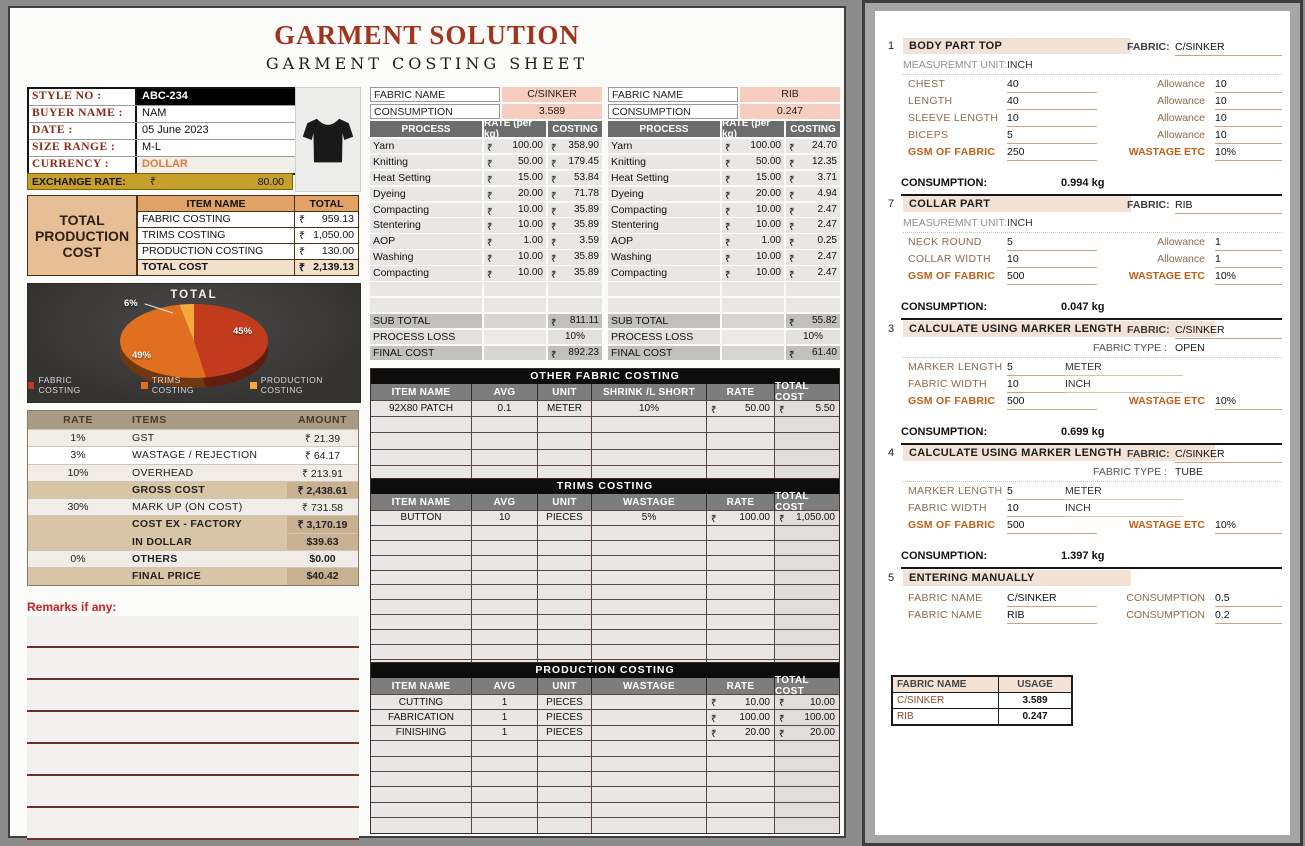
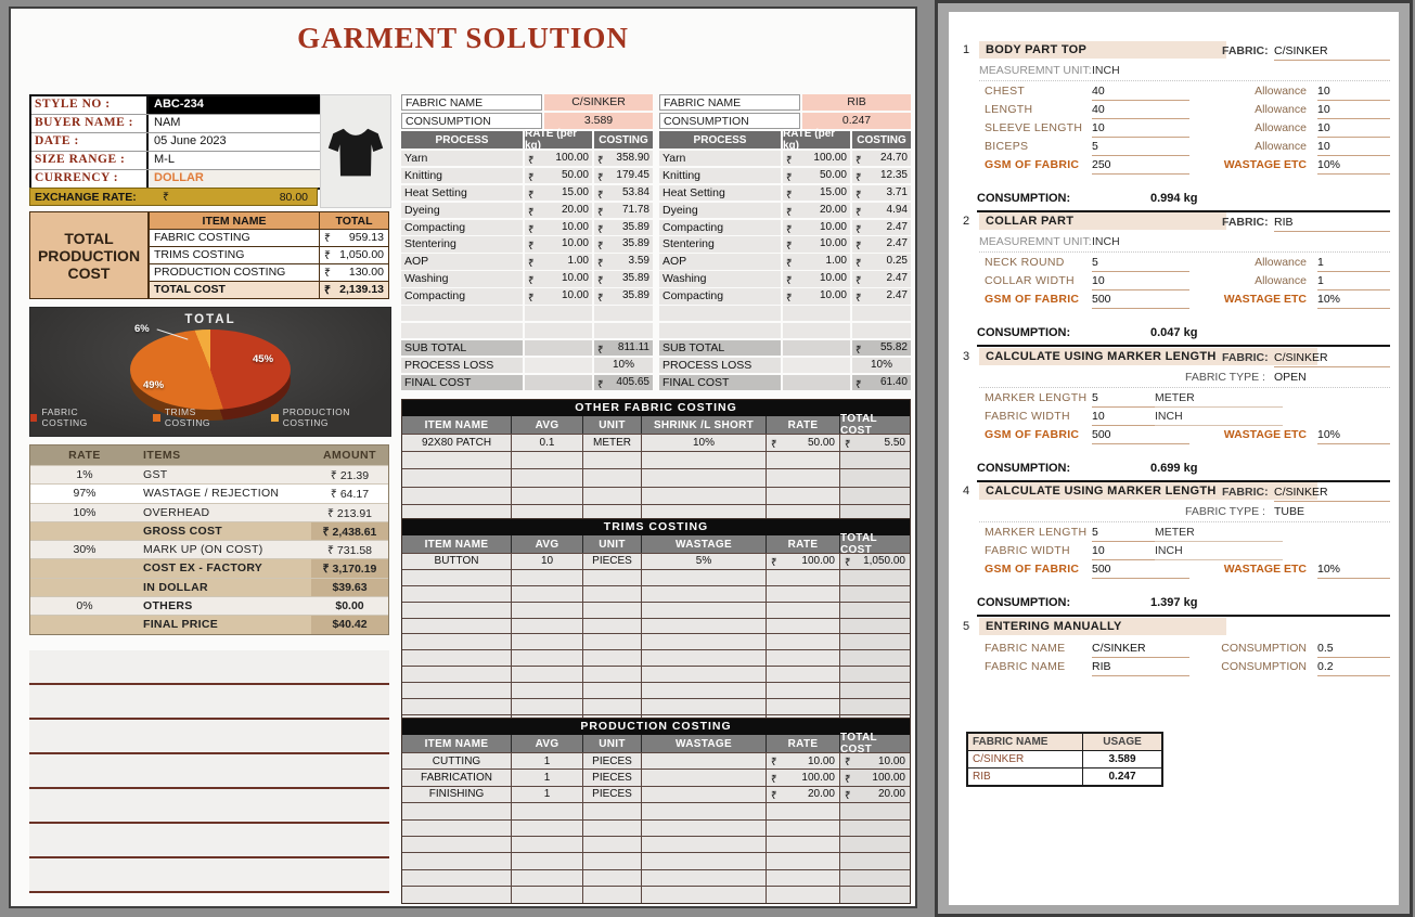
  GARMENT SOLUTION
- GARMENT COSTING SHEET
  STYLE NO :
  ABC-234
  BUYER NAME :
  NAM
  DATE :
  05 June 2023
  SIZE RANGE :
  M-L
  CURRENCY :
  DOLLAR
  EXCHANGE RATE:
  ₹
  80.00
  TOTAL PRODUCTION COST
  ITEM NAME
  TOTAL
  FABRIC COSTING
  ₹
  959.13
  TRIMS COSTING
  ₹
  1,050.00
  PRODUCTION COSTING
  ₹
  130.00
  TOTAL COST
  ₹
  2,139.13
  TOTAL
  45%
  49%
  6%
  FABRIC COSTING
  TRIMS COSTING
  PRODUCTION COSTING
  RATE
  ITEMS
  AMOUNT
  1%
  GST
  ₹ 21.39
- 3%
+ 97%
  WASTAGE / REJECTION
  ₹ 64.17
  10%
  OVERHEAD
  ₹ 213.91
  GROSS COST
  ₹ 2,438.61
  30%
  MARK UP (ON COST)
  ₹ 731.58
  COST EX - FACTORY
  ₹ 3,170.19
  IN DOLLAR
  $39.63
  0%
  OTHERS
  $0.00
  FINAL PRICE
  $40.42
- Remarks if any:
  FABRIC NAME
  C/SINKER
  CONSUMPTION
  3.589
  PROCESS
  RATE (per kg)
  COSTING
  Yarn
  ₹
  100.00
  ₹
  358.90
  Knitting
  ₹
  50.00
  ₹
  179.45
  Heat Setting
  ₹
  15.00
  ₹
  53.84
  Dyeing
  ₹
  20.00
  ₹
  71.78
  Compacting
  ₹
  10.00
  ₹
  35.89
  Stentering
  ₹
  10.00
  ₹
  35.89
  AOP
  ₹
  1.00
  ₹
  3.59
  Washing
  ₹
  10.00
  ₹
  35.89
  Compacting
  ₹
  10.00
  ₹
  35.89
  SUB TOTAL
  ₹
  811.11
  PROCESS LOSS
  10%
  FINAL COST
  ₹
- 892.23
+ 405.65
  FABRIC NAME
  RIB
  CONSUMPTION
  0.247
  PROCESS
  RATE (per kg)
  COSTING
  Yarn
  ₹
  100.00
  ₹
  24.70
  Knitting
  ₹
  50.00
  ₹
  12.35
  Heat Setting
  ₹
  15.00
  ₹
  3.71
  Dyeing
  ₹
  20.00
  ₹
  4.94
  Compacting
  ₹
  10.00
  ₹
  2.47
  Stentering
  ₹
  10.00
  ₹
  2.47
  AOP
  ₹
  1.00
  ₹
  0.25
  Washing
  ₹
  10.00
  ₹
  2.47
  Compacting
  ₹
  10.00
  ₹
  2.47
  SUB TOTAL
  ₹
  55.82
  PROCESS LOSS
  10%
  FINAL COST
  ₹
  61.40
  OTHER FABRIC COSTING
  ITEM NAME
  AVG
  UNIT
  SHRINK /L SHORT
  RATE
  TOTAL COST
  92X80 PATCH
  0.1
  METER
  10%
  ₹
  50.00
  ₹
  5.50
  TRIMS COSTING
  ITEM NAME
  AVG
  UNIT
  WASTAGE
  RATE
  TOTAL COST
  BUTTON
  10
  PIECES
  5%
  ₹
  100.00
  ₹
  1,050.00
  PRODUCTION COSTING
  ITEM NAME
  AVG
  UNIT
  WASTAGE
  RATE
  TOTAL COST
  CUTTING
  1
  PIECES
  ₹
  10.00
  ₹
  10.00
  FABRICATION
  1
  PIECES
  ₹
  100.00
  ₹
  100.00
  FINISHING
  1
  PIECES
  ₹
  20.00
  ₹
  20.00
  1
  BODY PART TOP
  FABRIC:
  C/SINKER
  MEASUREMNT UNIT:
  INCH
  CHEST
  40
  Allowance
  10
  LENGTH
  40
  Allowance
  10
  SLEEVE LENGTH
  10
  Allowance
  10
  BICEPS
  5
  Allowance
  10
  GSM OF FABRIC
  250
  WASTAGE ETC
  10%
  CONSUMPTION:
  0.994 kg
- 7
+ 2
  COLLAR PART
  FABRIC:
  RIB
  MEASUREMNT UNIT:
  INCH
  NECK ROUND
  5
  Allowance
  1
  COLLAR WIDTH
  10
  Allowance
  1
  GSM OF FABRIC
  500
  WASTAGE ETC
  10%
  CONSUMPTION:
  0.047 kg
  3
  CALCULATE USING MARKER LENGTH
  FABRIC:
  C/SINKER
  FABRIC TYPE :
  OPEN
  MARKER LENGTH
  5
  METER
  FABRIC WIDTH
  10
  INCH
  GSM OF FABRIC
  500
  WASTAGE ETC
  10%
  CONSUMPTION:
  0.699 kg
  4
  CALCULATE USING MARKER LENGTH
  FABRIC:
  C/SINKER
  FABRIC TYPE :
  TUBE
  MARKER LENGTH
  5
  METER
  FABRIC WIDTH
  10
  INCH
  GSM OF FABRIC
  500
  WASTAGE ETC
  10%
  CONSUMPTION:
  1.397 kg
  5
  ENTERING MANUALLY
  FABRIC NAME
  C/SINKER
  CONSUMPTION
  0.5
  FABRIC NAME
  RIB
  CONSUMPTION
  0.2
  FABRIC NAME
  USAGE
  C/SINKER
  3.589
  RIB
  0.247
